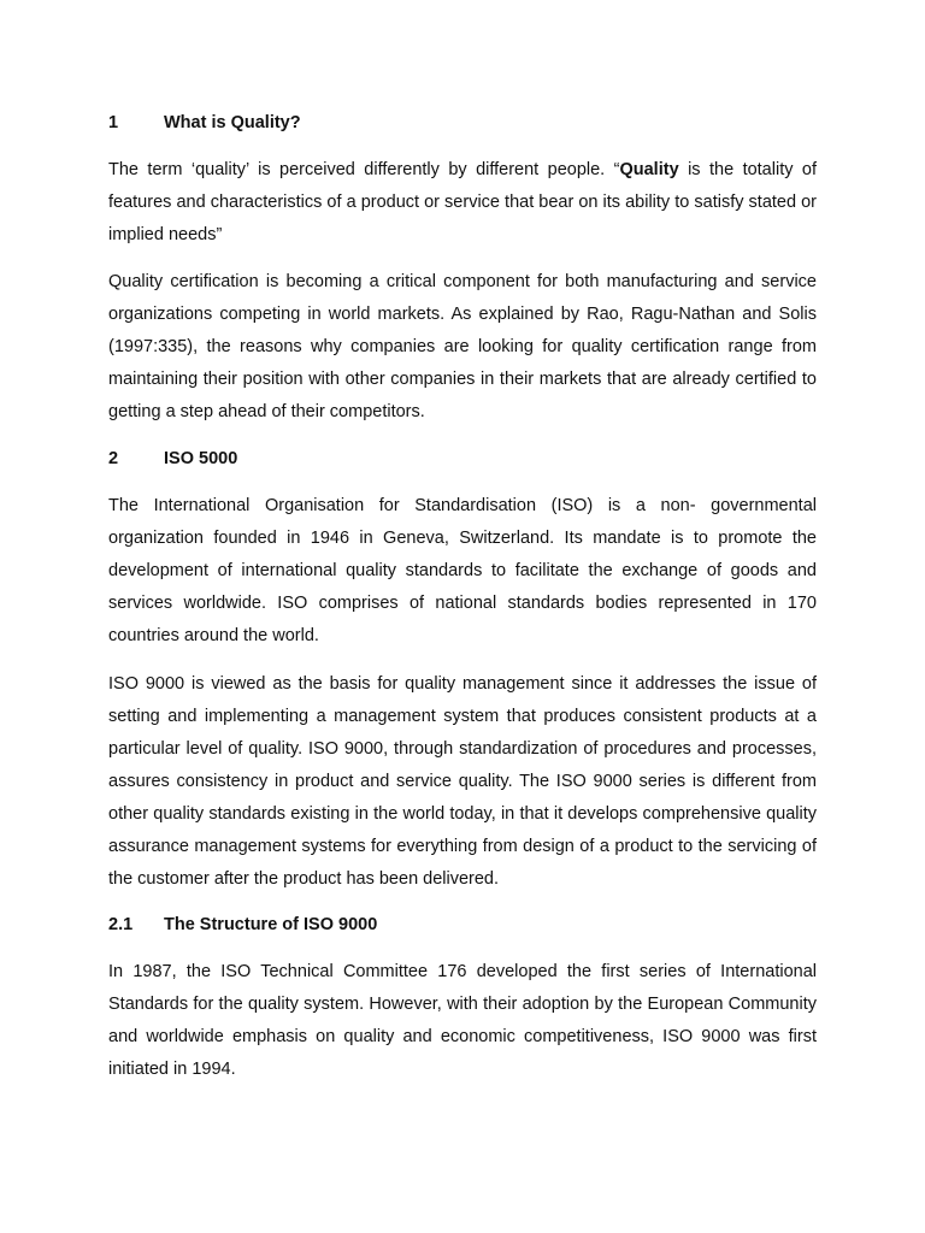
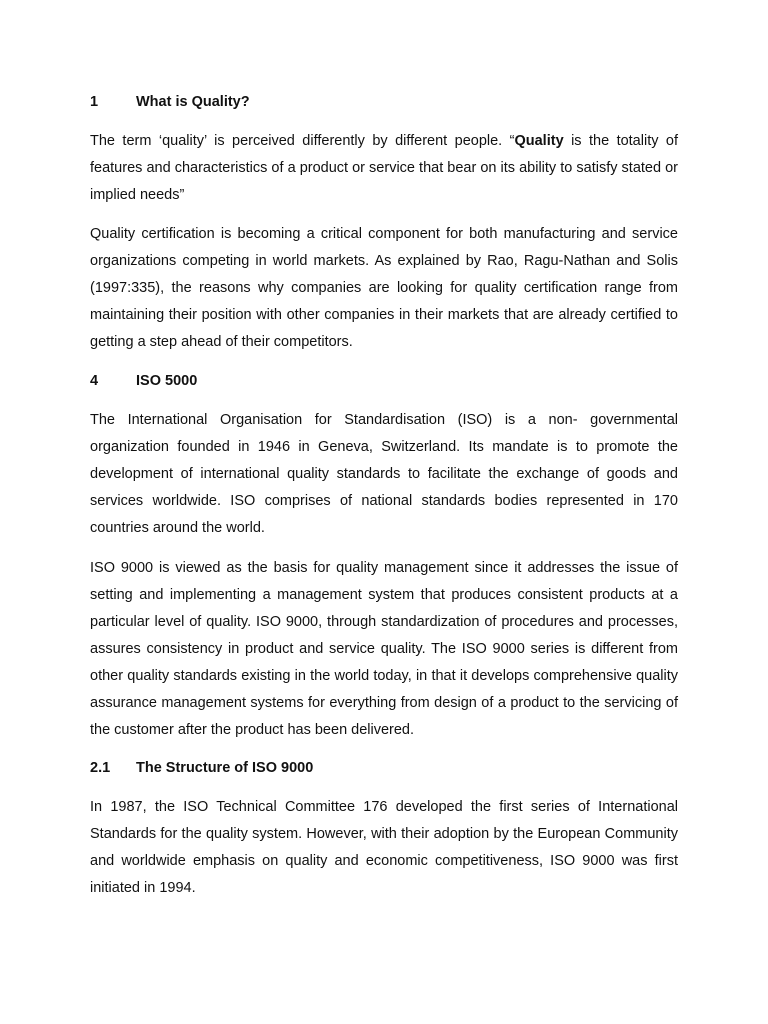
  1
  What is Quality?
  The term ‘quality’ is perceived differently by different people. “Quality is the totality of features and characteristics of a product or service that bear on its ability to satisfy stated or implied needs”
  Quality certification is becoming a critical component for both manufacturing and service organizations competing in world markets. As explained by Rao, Ragu-Nathan and Solis (1997:335), the reasons why companies are looking for quality certification range from maintaining their position with other companies in their markets that are already certified to getting a step ahead of their competitors.
- 2
+ 4
  ISO 5000
  The International Organisation for Standardisation (ISO) is a non- governmental organization founded in 1946 in Geneva, Switzerland. Its mandate is to promote the development of international quality standards to facilitate the exchange of goods and services worldwide. ISO comprises of national standards bodies represented in 170 countries around the world.
  ISO 9000 is viewed as the basis for quality management since it addresses the issue of setting and implementing a management system that produces consistent products at a particular level of quality. ISO 9000, through standardization of procedures and processes, assures consistency in product and service quality. The ISO 9000 series is different from other quality standards existing in the world today, in that it develops comprehensive quality assurance management systems for everything from design of a product to the servicing of the customer after the product has been delivered.
  2.1
  The Structure of ISO 9000
  In 1987, the ISO Technical Committee 176 developed the first series of International Standards for the quality system. However, with their adoption by the European Community and worldwide emphasis on quality and economic competitiveness, ISO 9000 was first initiated in 1994.
